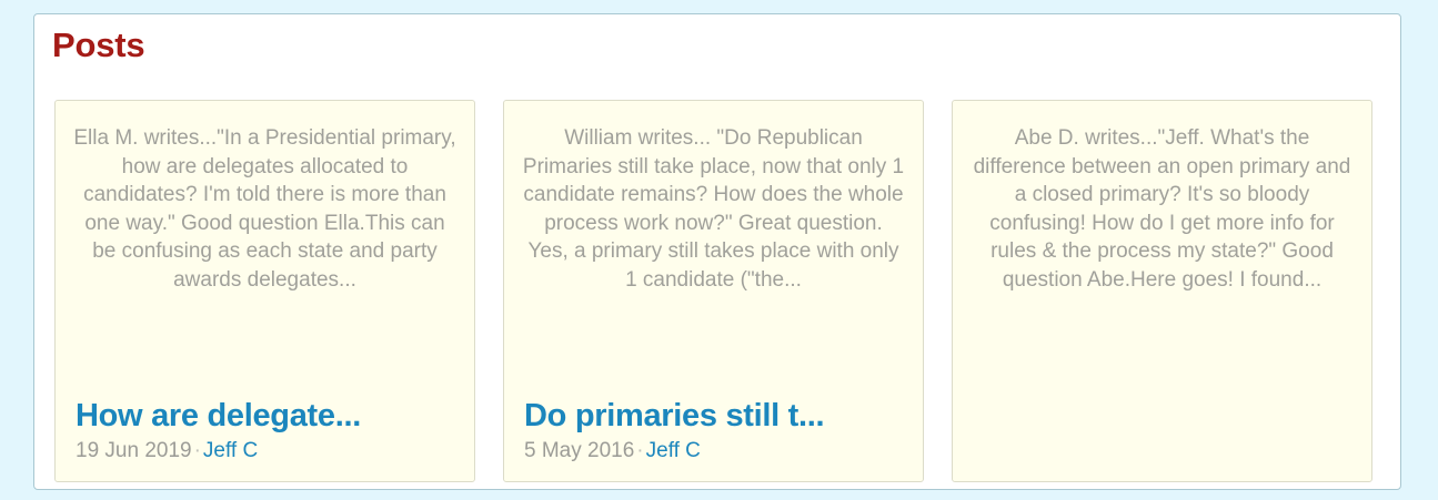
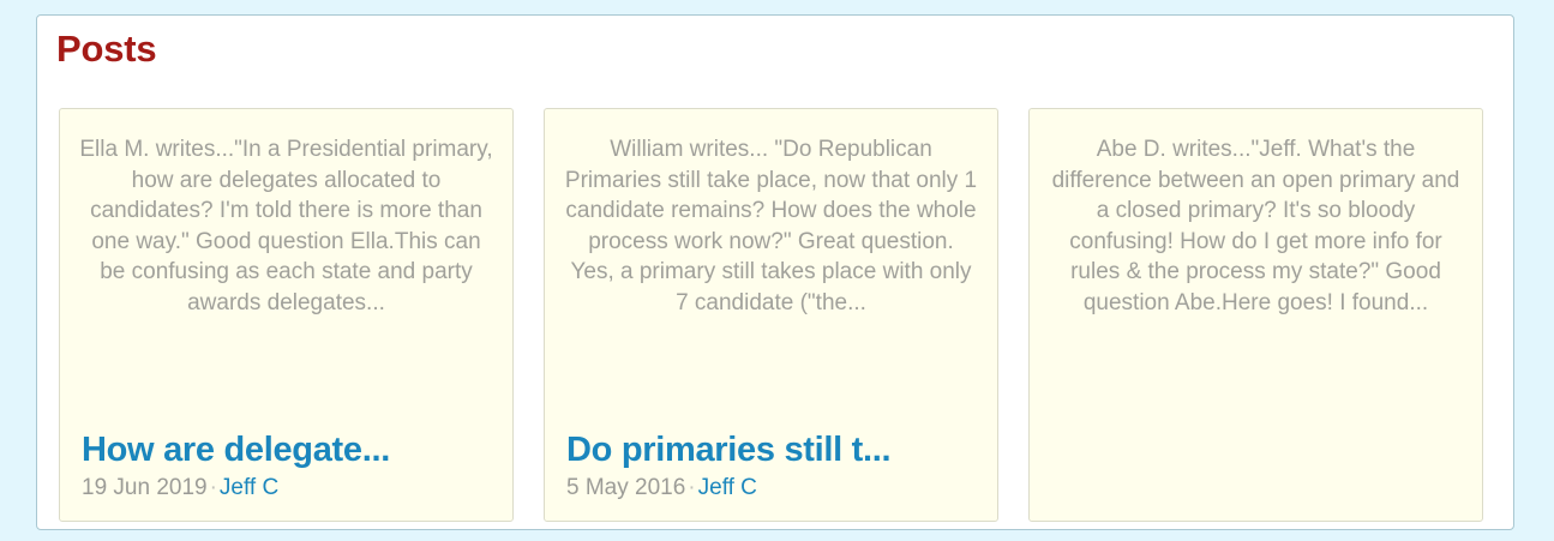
  Posts
  Ella M. writes..."In a Presidential primary, how are delegates allocated to candidates? I'm told there is more than one way." Good question Ella.This can be confusing as each state and party awards delegates...
  How are delegate...
  19 Jun 2019·Jeff C
- William writes... "Do Republican Primaries still take place, now that only 1 candidate remains? How does the whole process work now?" Great question. Yes, a primary still takes place with only 1 candidate ("the...
+ William writes... "Do Republican Primaries still take place, now that only 1 candidate remains? How does the whole process work now?" Great question. Yes, a primary still takes place with only 7 candidate ("the...
  Do primaries still t...
  5 May 2016·Jeff C
  Abe D. writes..."Jeff. What's the difference between an open primary and a closed primary? It's so bloody confusing! How do I get more info for rules & the process my state?" Good question Abe.Here goes! I found...
